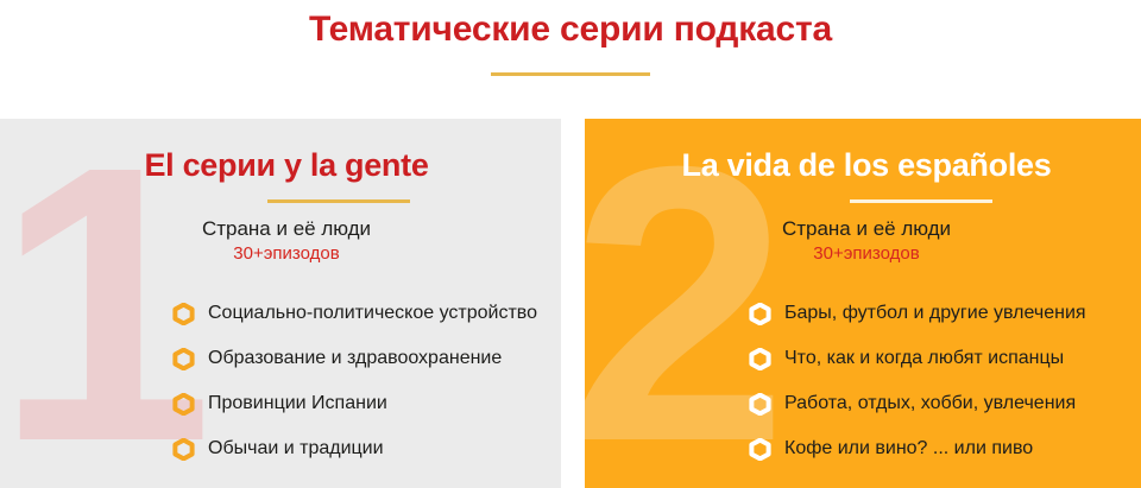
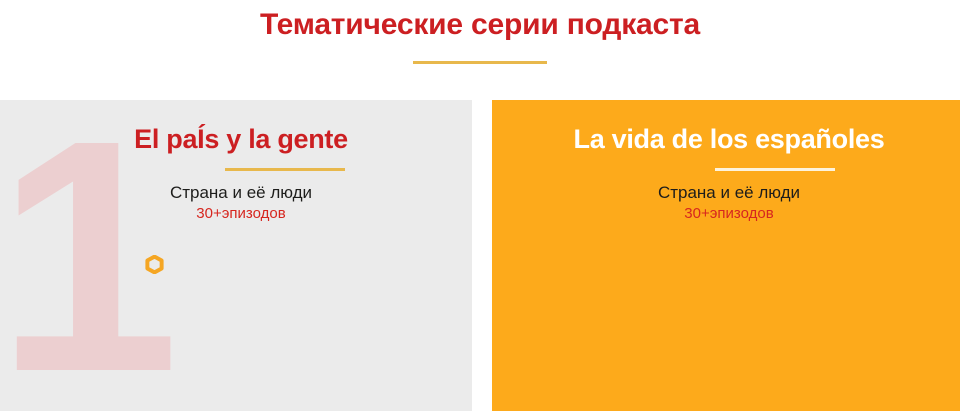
  Тематические серии подкаста
  1
- El серии y la gente
+ El paÍs y la gente
  Страна и её люди
  30+эпизодов
- Социально-политическое устройство
- Образование и здравоохранение
- Провинции Испании
- Обычаи и традиции
- 2
  La vida de los españoles
  Страна и её люди
  30+эпизодов
- Бары, футбол и другие увлечения
- Что, как и когда любят испанцы
- Работа, отдых, хобби, увлечения
- Кофе или вино? ... или пиво
